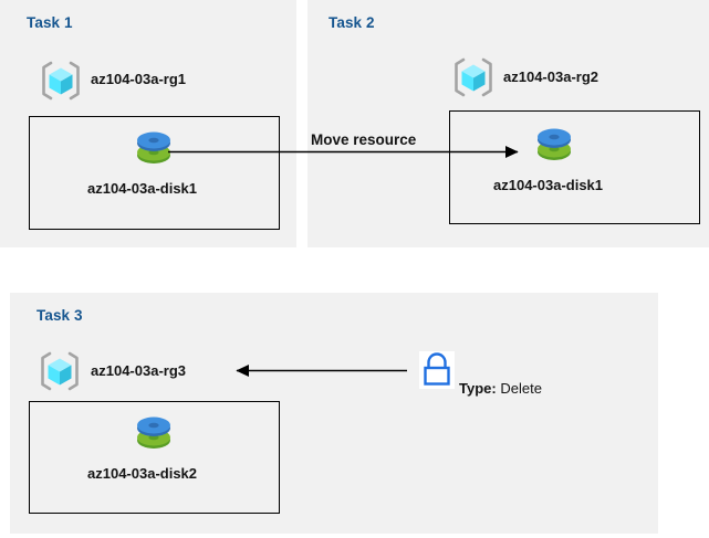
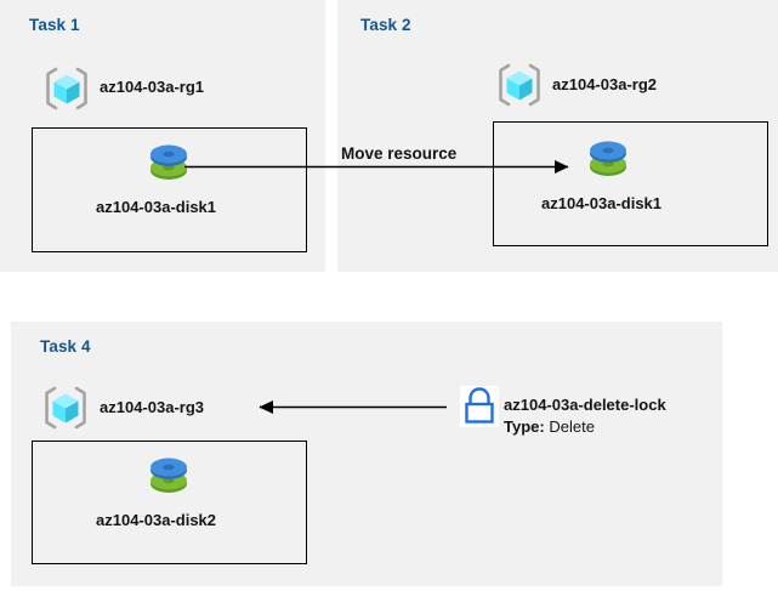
  Task 1
  az104-03a-rg1
  az104-03a-disk1
  Task 2
  az104-03a-rg2
  az104-03a-disk1
  Move resource
- Task 3
+ Task 4
  az104-03a-rg3
  az104-03a-disk2
+ az104-03a-delete-lock
  Type: Delete
